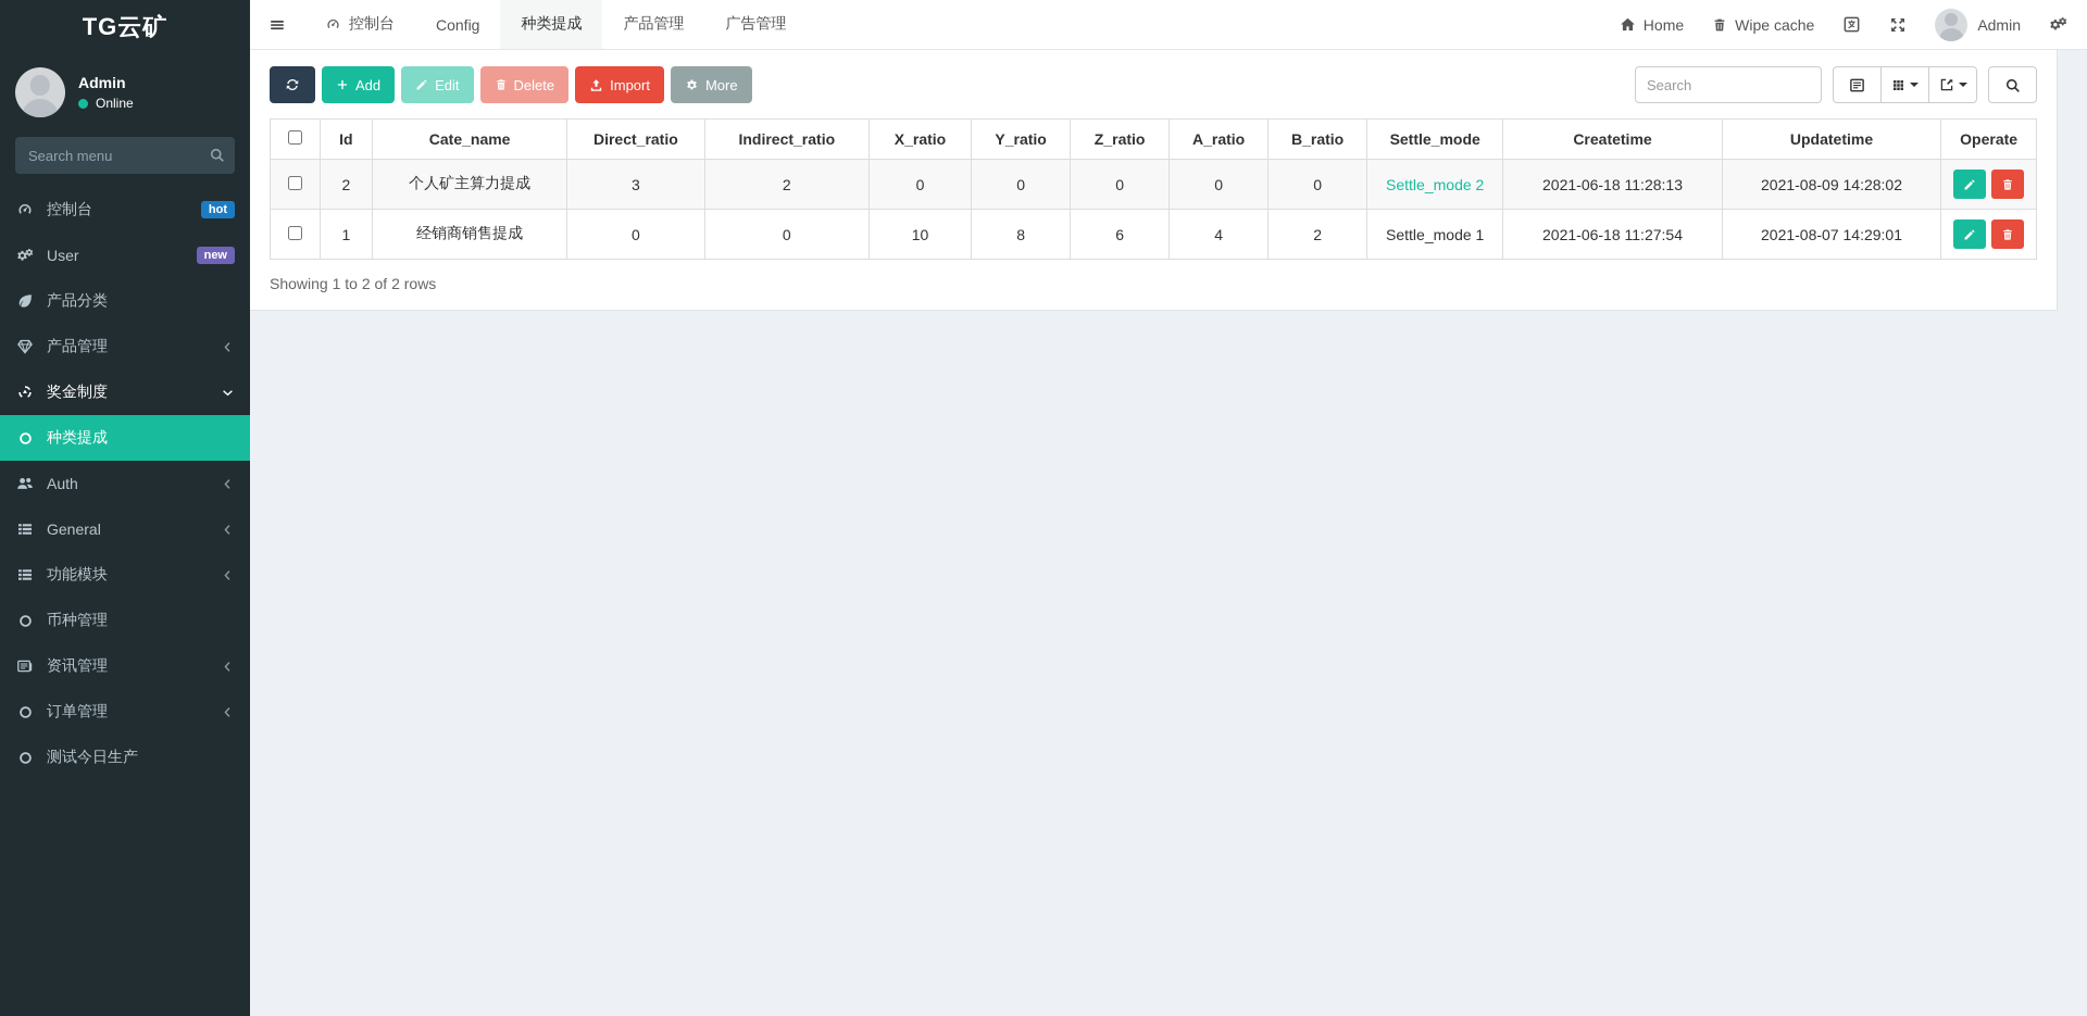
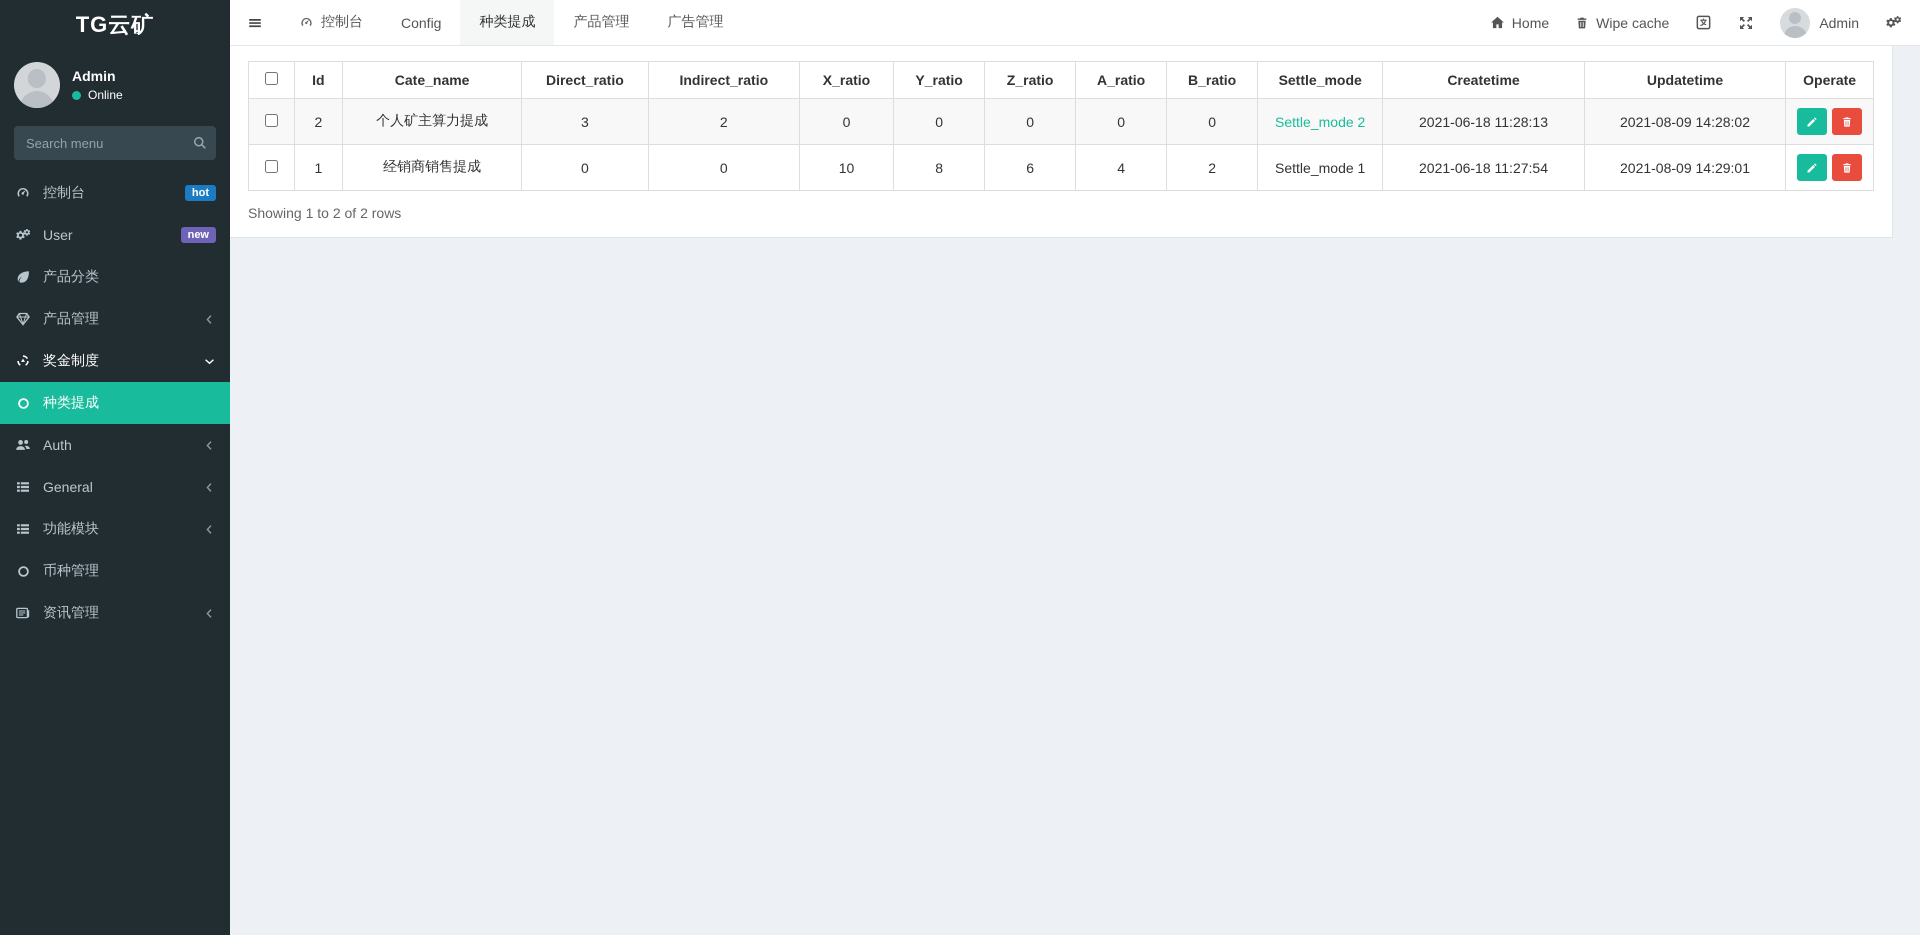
  TG云矿
  Admin
  Online
  Search menu
  控制台
  hot
  User
  new
  产品分类
  产品管理
  奖金制度
  种类提成
  Auth
  General
  功能模块
  币种管理
  资讯管理
- 订单管理
- 测试今日生产
  控制台
  Config
  种类提成
  产品管理
  广告管理
  Home
  Wipe cache
  Admin
- Add
- Edit
- Delete
- Import
- More
- Search
  	Id	Cate_name	Direct_ratio	Indirect_ratio	X_ratio	Y_ratio	Z_ratio	A_ratio	B_ratio	Settle_mode	Createtime	Updatetime	Operate
  	2	个人矿主算力提成	3	2	0	0	0	0	0	Settle_mode 2	2021-06-18 11:28:13	2021-08-09 14:28:02
- 	1	经销商销售提成	0	0	10	8	6	4	2	Settle_mode 1	2021-06-18 11:27:54	2021-08-07 14:29:01
+ 	1	经销商销售提成	0	0	10	8	6	4	2	Settle_mode 1	2021-06-18 11:27:54	2021-08-09 14:29:01
  Showing 1 to 2 of 2 rows
